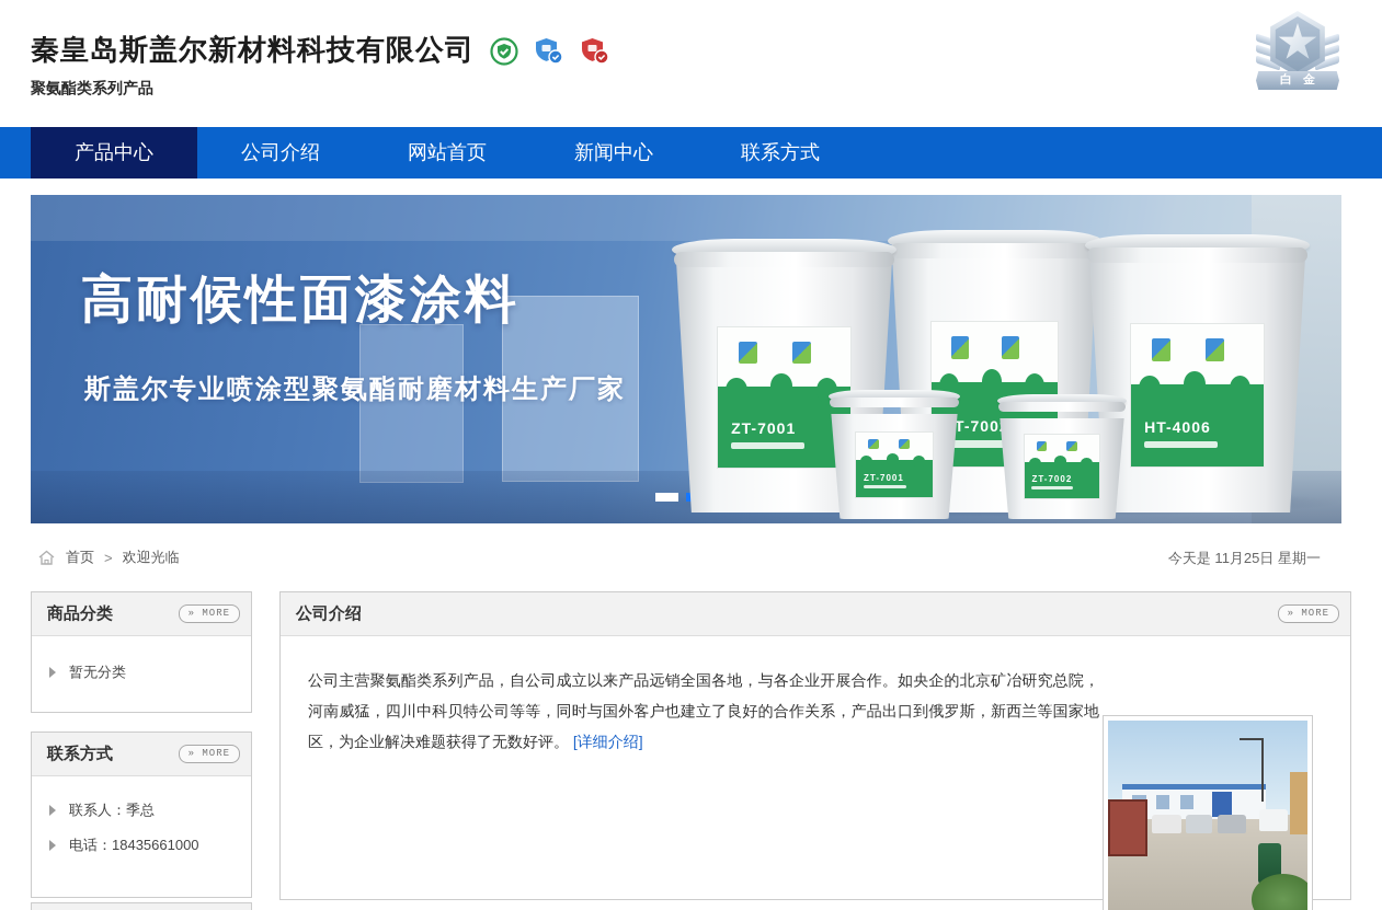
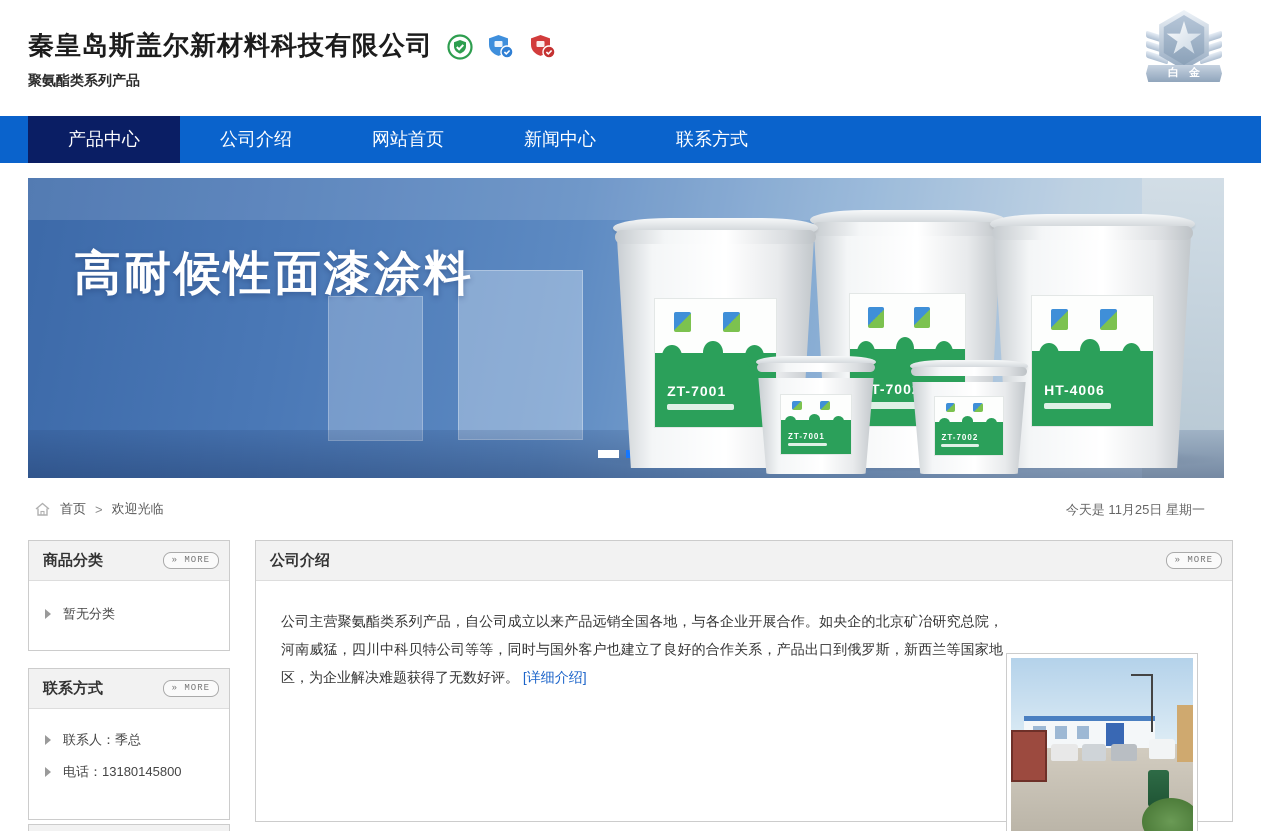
  秦皇岛斯盖尔新材料科技有限公司
  聚氨酯类系列产品
  白金
  产品中心
  公司介绍
  网站首页
  新闻中心
  联系方式
  ZT-7001
  T-700
  HT-4006
  ZT-7001
  ZT-7002
  高耐候性面漆涂料
- 斯盖尔专业喷涂型聚氨酯耐磨材料生产厂家
  首页
  >
  欢迎光临
  今天是 11月25日 星期一
  商品分类
  » MORE
  暂无分类
  联系方式
  » MORE
  联系人：季总
- 电话：18435661000
+ 电话：13180145800
  公司介绍
  » MORE
  公司主营聚氨酯类系列产品，自公司成立以来产品远销全国各地，与各企业开展合作。如央企的北京矿冶研究总院，河南威猛，四川中科贝特公司等等，同时与国外客户也建立了良好的合作关系，产品出口到俄罗斯，新西兰等国家地区，为企业解决难题获得了无数好评。 [详细介绍]
